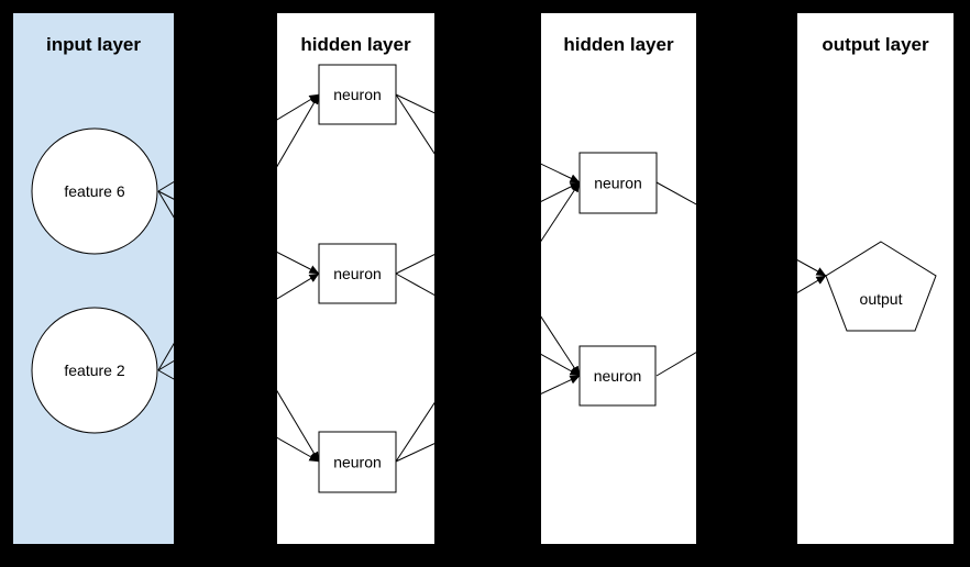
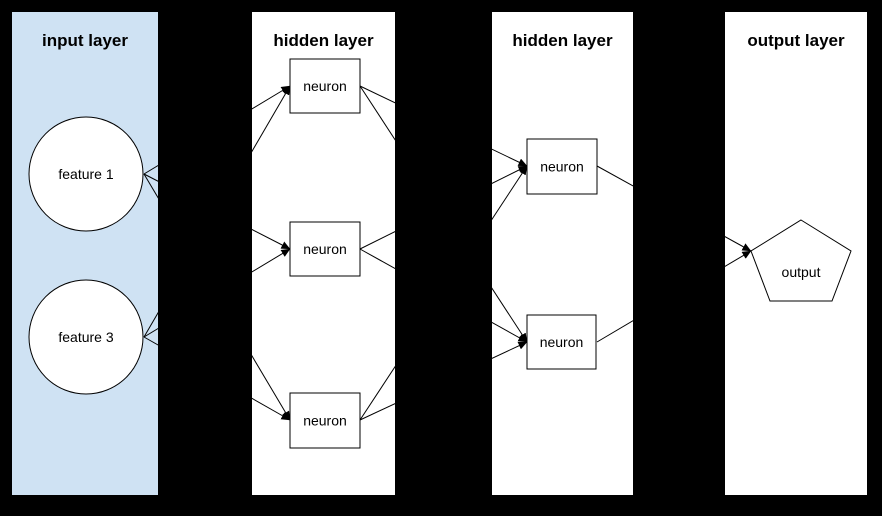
  input layer
  hidden layer
  hidden layer
  output layer
- feature 6
+ feature 1
- feature 2
+ feature 3
  neuron
  neuron
  neuron
  neuron
  neuron
  output
